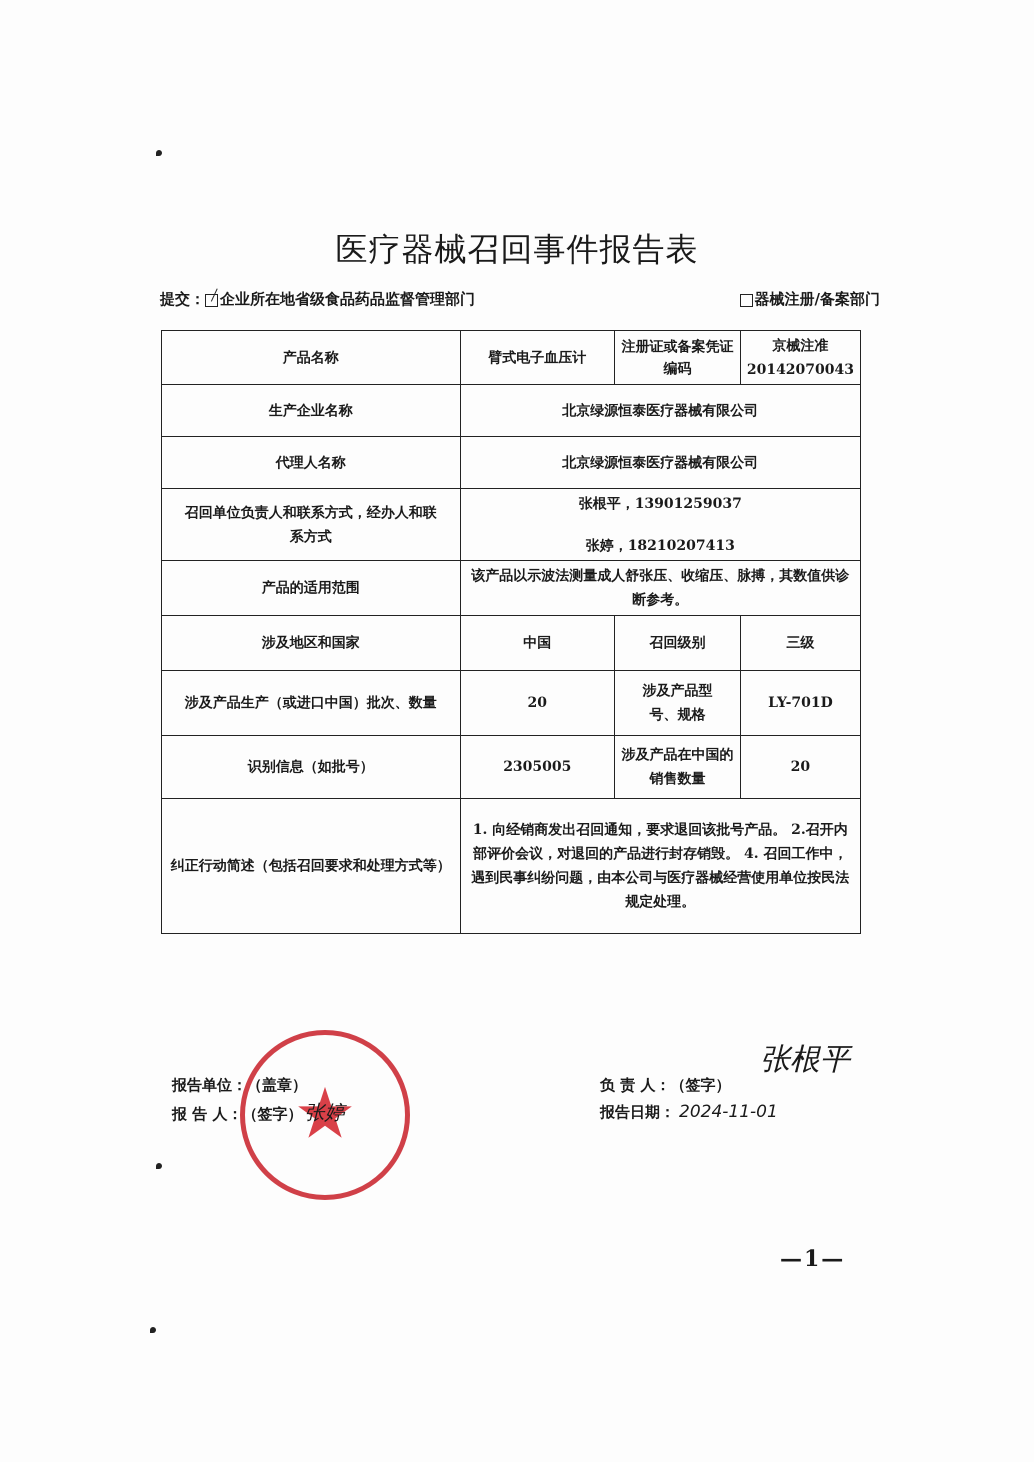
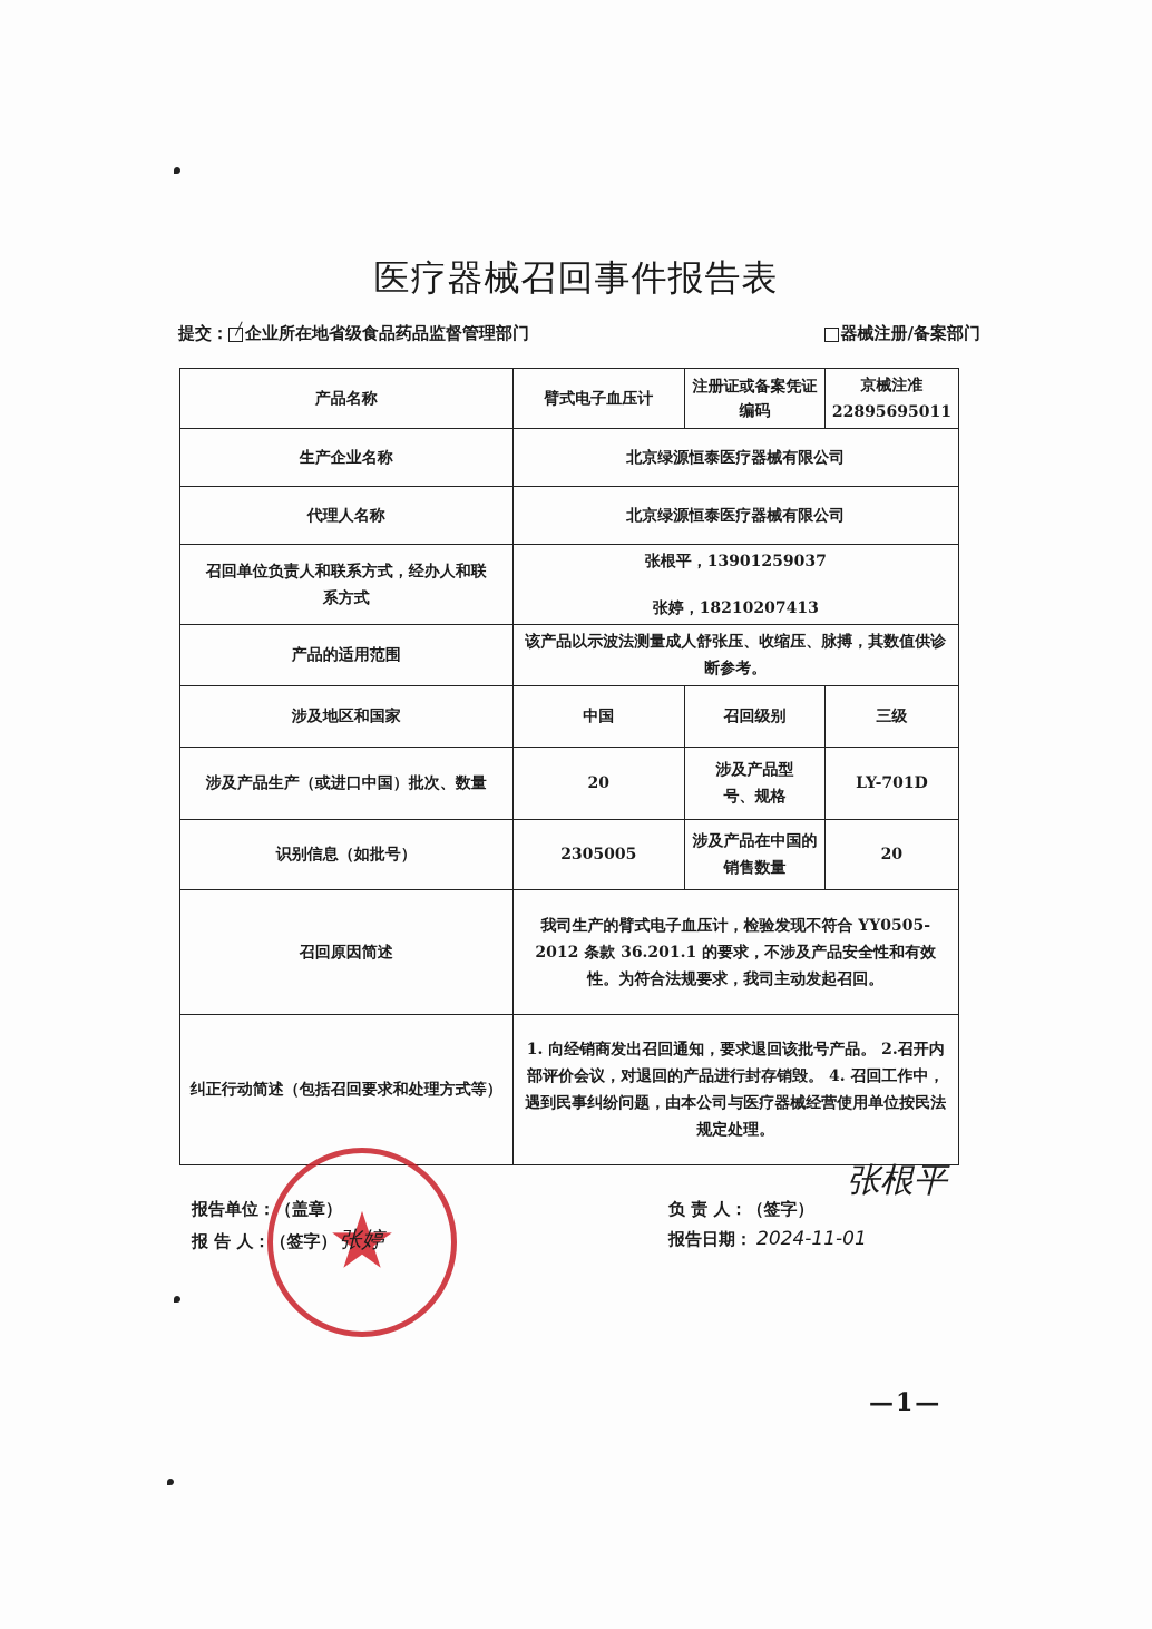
  医疗器械召回事件报告表
  提交：
  企业所在地省级食品药品监督管理部门
  器械注册/备案部门
- 产品名称	臂式电子血压计	注册证或备案凭证编码	京械注准 20142070043
+ 产品名称	臂式电子血压计	注册证或备案凭证编码	京械注准 22895695011
  生产企业名称	北京绿源恒泰医疗器械有限公司
  代理人名称	北京绿源恒泰医疗器械有限公司
  召回单位负责人和联系方式，经办人和联系方式	张根平，13901259037 张婷，18210207413
  产品的适用范围	该产品以示波法测量成人舒张压、收缩压、脉搏，其数值供诊断参考。
  涉及地区和国家	中国	召回级别	三级
  涉及产品生产（或进口中国）批次、数量	20	涉及产品型号、规格	LY-701D
  识别信息（如批号）	2305005	涉及产品在中国的销售数量	20
+ 召回原因简述	我司生产的臂式电子血压计，检验发现不符合 YY0505-2012 条款 36.201.1 的要求，不涉及产品安全性和有效性。为符合法规要求，我司主动发起召回。
  纠正行动简述（包括召回要求和处理方式等）	1. 向经销商发出召回通知，要求退回该批号产品。 2.召开内部评价会议，对退回的产品进行封存销毁。 4. 召回工作中，遇到民事纠纷问题，由本公司与医疗器械经营使用单位按民法规定处理。
  ★
  报告单位：（盖章）
  报 告 人：（签字）张婷
  负 责 人：（签字）
  张根平
  报告日期： 2024-11-01
  —1—
